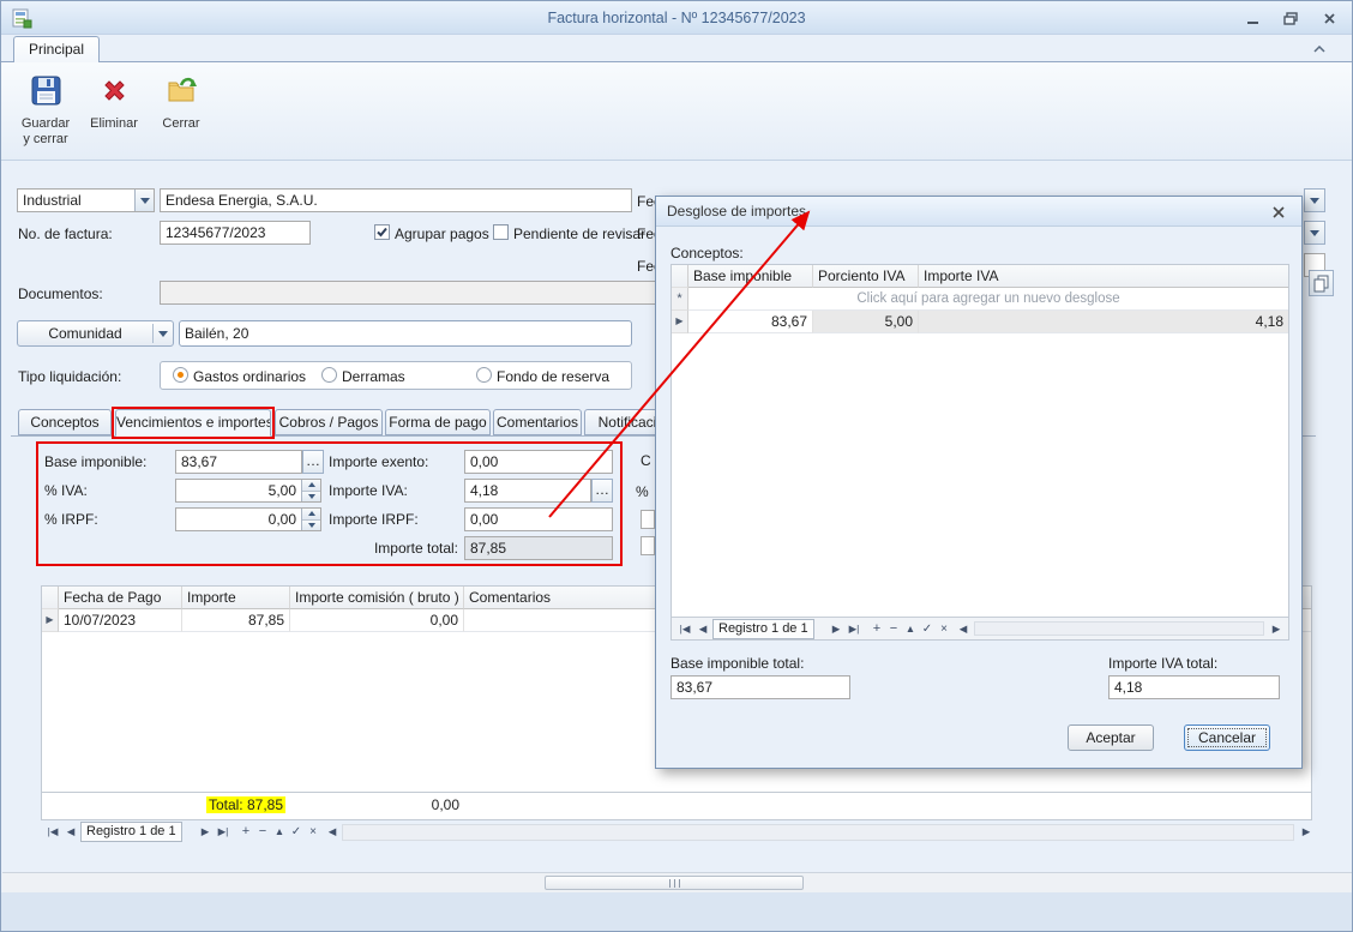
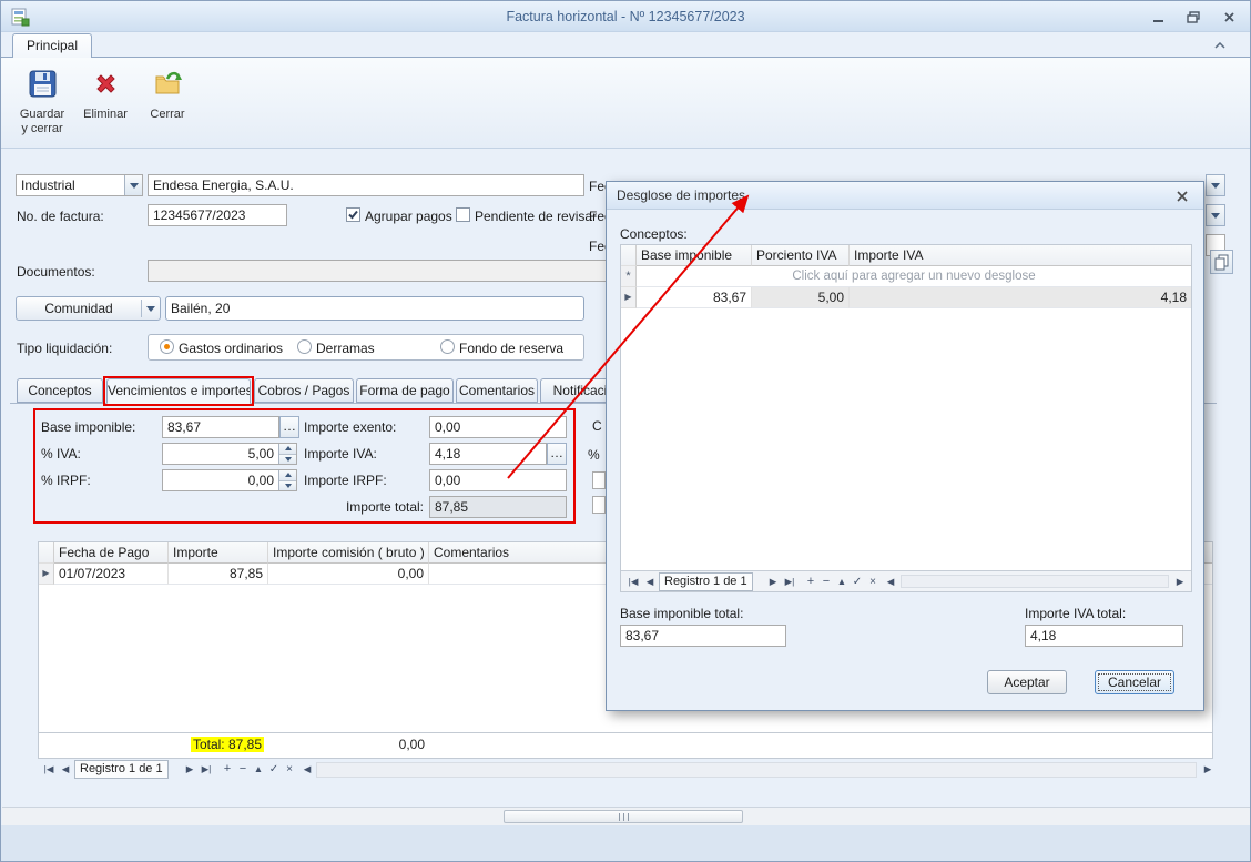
  Factura horizontal - Nº 12345677/2023
  Principal
  Guardar
  y cerrar
  Eliminar
  Cerrar
  Industrial
  Endesa Energia, S.A.U.
  No. de factura:
  12345677/2023
  Agrupar pagos
  Pendiente de revisar
  Documentos:
  Comunidad
  Bailén, 20
  Tipo liquidación:
  Gastos ordinarios
  Derramas
  Fondo de reserva
  Conceptos
  Vencimientos e importes
  Cobros / Pagos
  Forma de pago
  Comentarios
  Base imponible:
  83,67
  …
  Importe exento:
  0,00
  % IVA:
  5,00
  Importe IVA:
  4,18
  …
  % IRPF:
  0,00
  Importe IRPF:
  0,00
  Importe total:
  87,85
  C
  %
  Fecha de Pago
  Importe
  Importe comisión ( bruto )
  Comentarios
  ▶
- 10/07/2023
+ 01/07/2023
  87,85
  0,00
  Total: 87,85
  0,00
  |◀
  ◀
  Registro 1 de 1
  ▶
  ▶|
  +
  −
  ▲
  ✓
  ×
  ◀
  ▶
  Desglose de importes
  Conceptos:
  Base imponible
  Porciento IVA
  Importe IVA
  *
  Click aquí para agregar un nuevo desglose
  ▶
  83,67
  5,00
  4,18
  |◀
  ◀
  Registro 1 de 1
  ▶
  ▶|
  +
  −
  ▲
  ✓
  ×
  ◀
  ▶
  Base imponible total:
  83,67
  Importe IVA total:
  4,18
  Aceptar
  Cancelar
